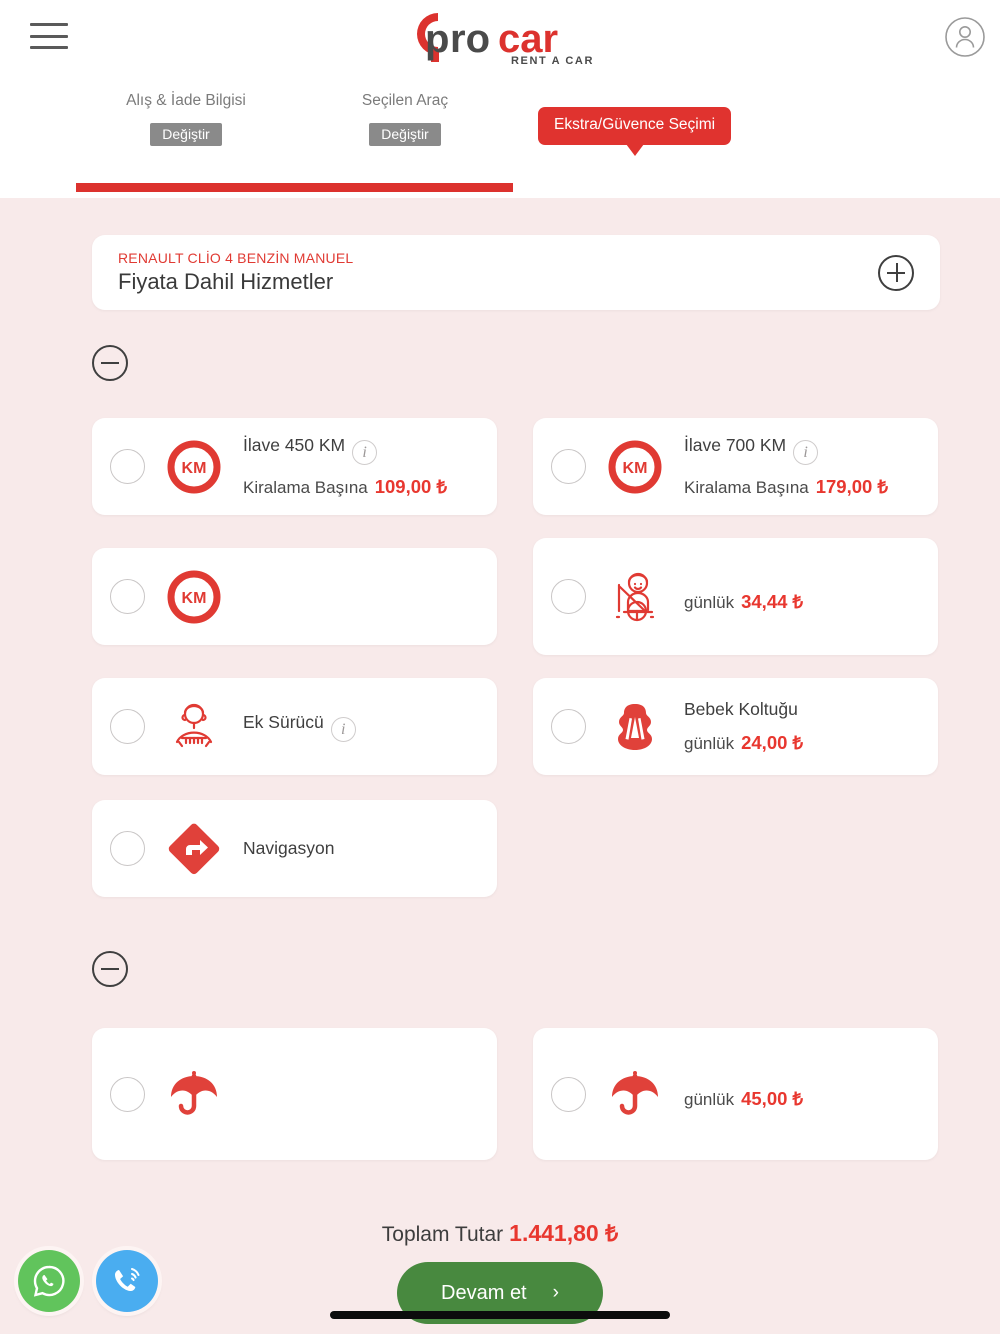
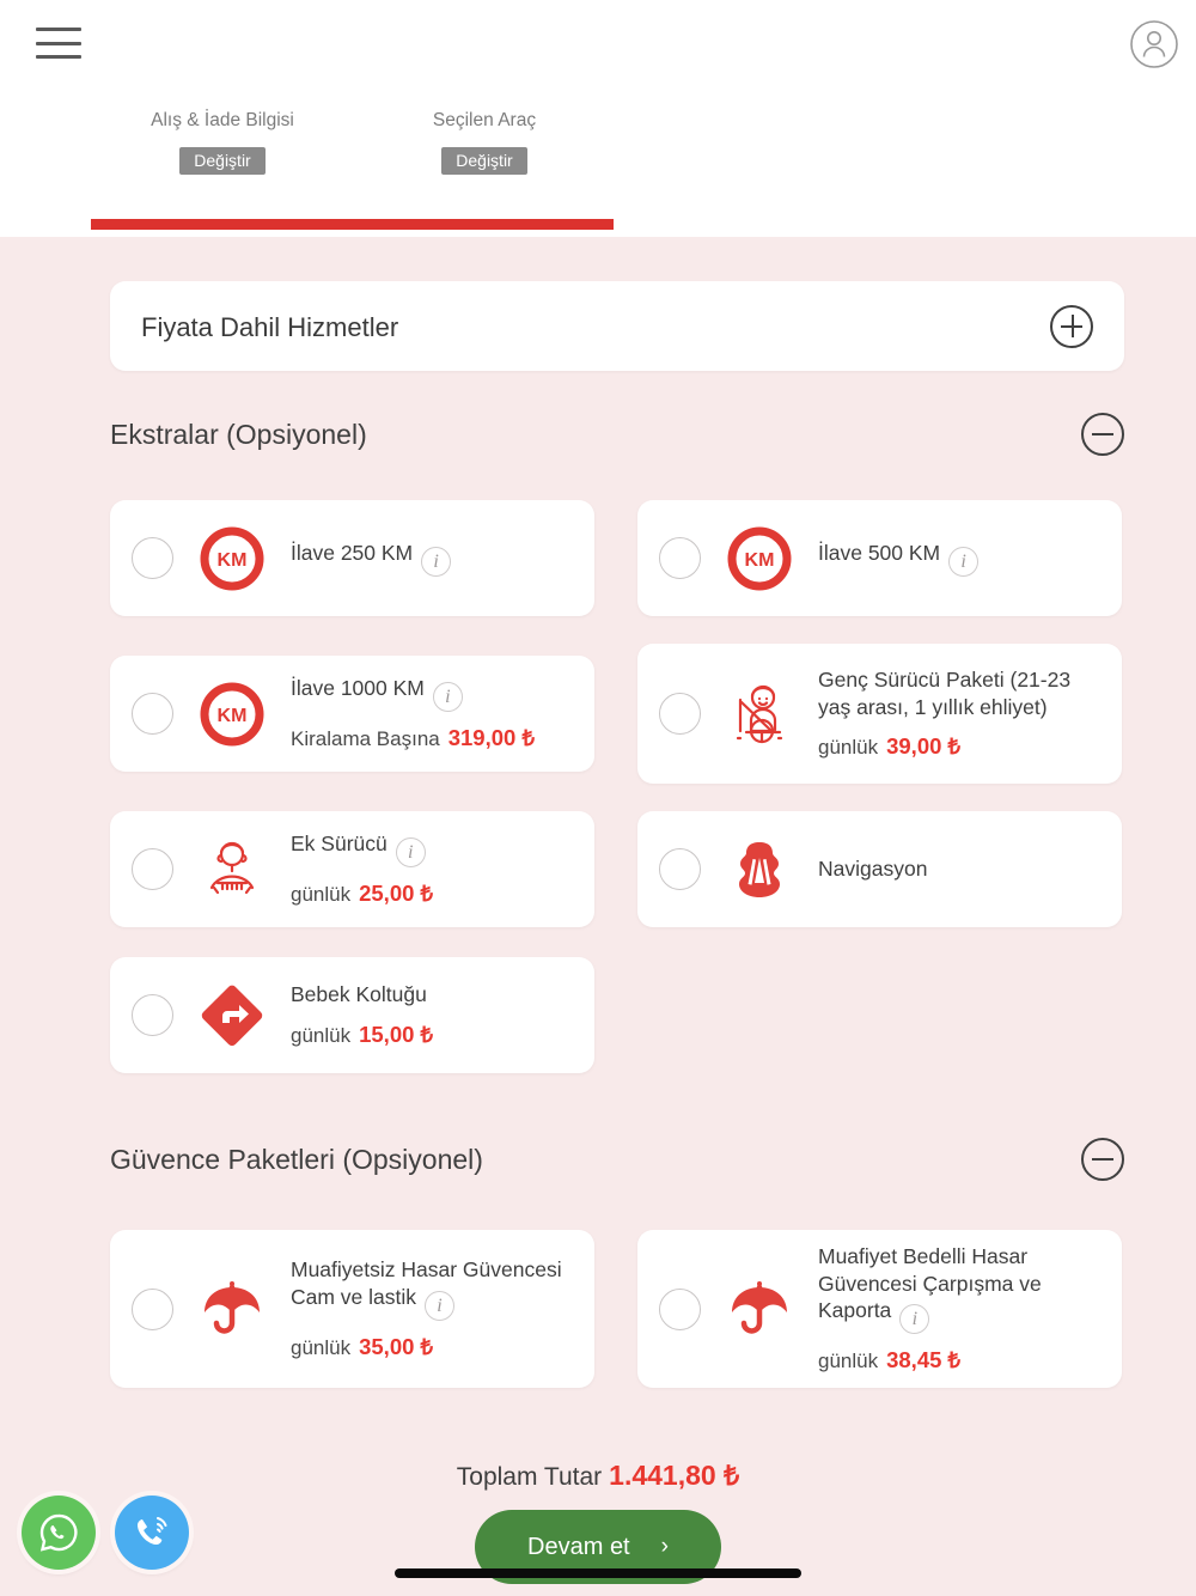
- p
- ro
- car
- RENT A CAR
  Alış & İade Bilgisi
  Değiştir
  Seçilen Araç
  Değiştir
- Ekstra/Güvence Seçimi
- RENAULT CLİO 4 BENZİN MANUEL
  Fiyata Dahil Hizmetler
+ Ekstralar (Opsiyonel)
  KM
- İlave 450 KM i
+ İlave 250 KM i
- Kiralama Başına 109,00 ₺
  KM
- İlave 700 KM i
+ İlave 500 KM i
- Kiralama Başına 179,00 ₺
  KM
+ İlave 1000 KM i
+ Kiralama Başına 319,00 ₺
+ Genç Sürücü Paketi (21-23 yaş arası, 1 yıllık ehliyet)
- günlük 34,44 ₺
+ günlük 39,00 ₺
  Ek Sürücü i
+ günlük 25,00 ₺
- Bebek Koltuğu
+ Navigasyon
- günlük 24,00 ₺
- Navigasyon
+ Bebek Koltuğu
+ günlük 15,00 ₺
+ Güvence Paketleri (Opsiyonel)
+ Muafiyetsiz Hasar Güvencesi Cam ve lastik i
+ günlük 35,00 ₺
+ Muafiyet Bedelli Hasar Güvencesi Çarpışma ve Kaporta i
- günlük 45,00 ₺
+ günlük 38,45 ₺
  Toplam Tutar 1.441,80 ₺
  Devam et
  ›
